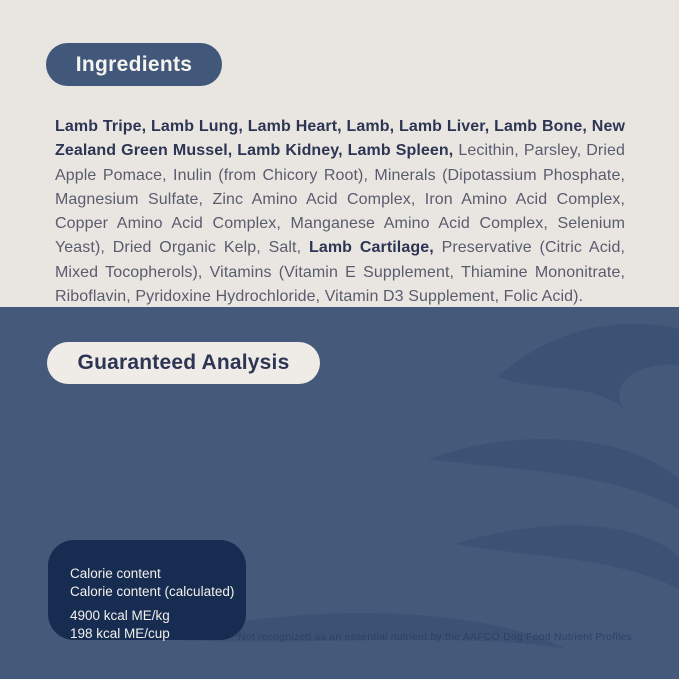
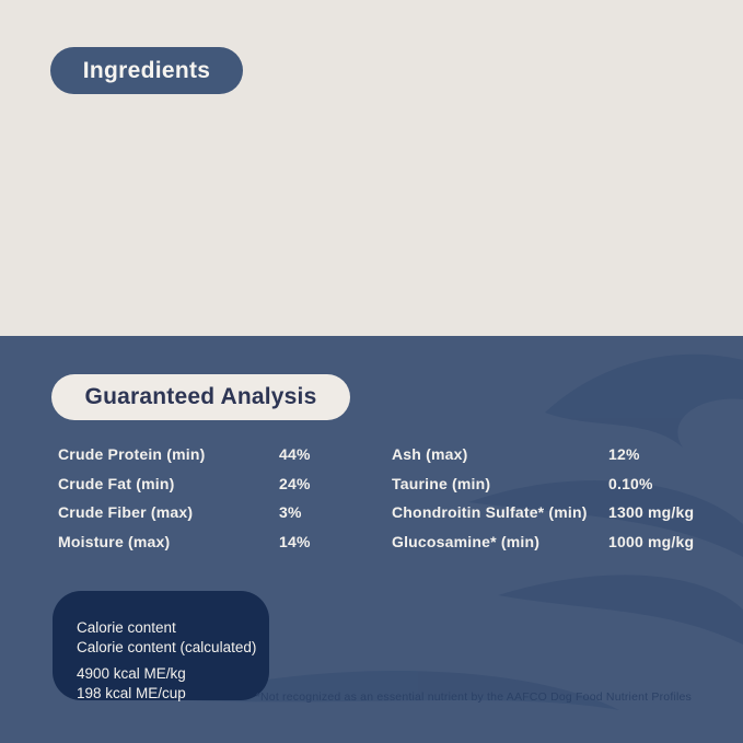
  Ingredients
- Lamb Tripe, Lamb Lung, Lamb Heart, Lamb, Lamb Liver, Lamb Bone, New Zealand Green Mussel, Lamb Kidney, Lamb Spleen, Lecithin, Parsley, Dried Apple Pomace, Inulin (from Chicory Root), Minerals (Dipotassium Phosphate, Magnesium Sulfate, Zinc Amino Acid Complex, Iron Amino Acid Complex, Copper Amino Acid Complex, Manganese Amino Acid Complex, Selenium Yeast), Dried Organic Kelp, Salt, Lamb Cartilage, Preservative (Citric Acid, Mixed Tocopherols), Vitamins (Vitamin E Supplement, Thiamine Mononitrate, Riboflavin, Pyridoxine Hydrochloride, Vitamin D3 Supplement, Folic Acid).
  Guaranteed Analysis
+ Crude Protein (min)
+ 44%
+ Crude Fat (min)
+ 24%
+ Crude Fiber (max)
+ 3%
+ Moisture (max)
+ 14%
+ Ash (max)
+ 12%
+ Taurine (min)
+ 0.10%
+ Chondroitin Sulfate* (min)
+ 1300 mg/kg
+ Glucosamine* (min)
+ 1000 mg/kg
  Calorie content
  Calorie content (calculated)
  4900 kcal ME/kg
  198 kcal ME/cup
  *Not recognized as an essential nutrient by the AAFCO Dog Food Nutrient Profiles
